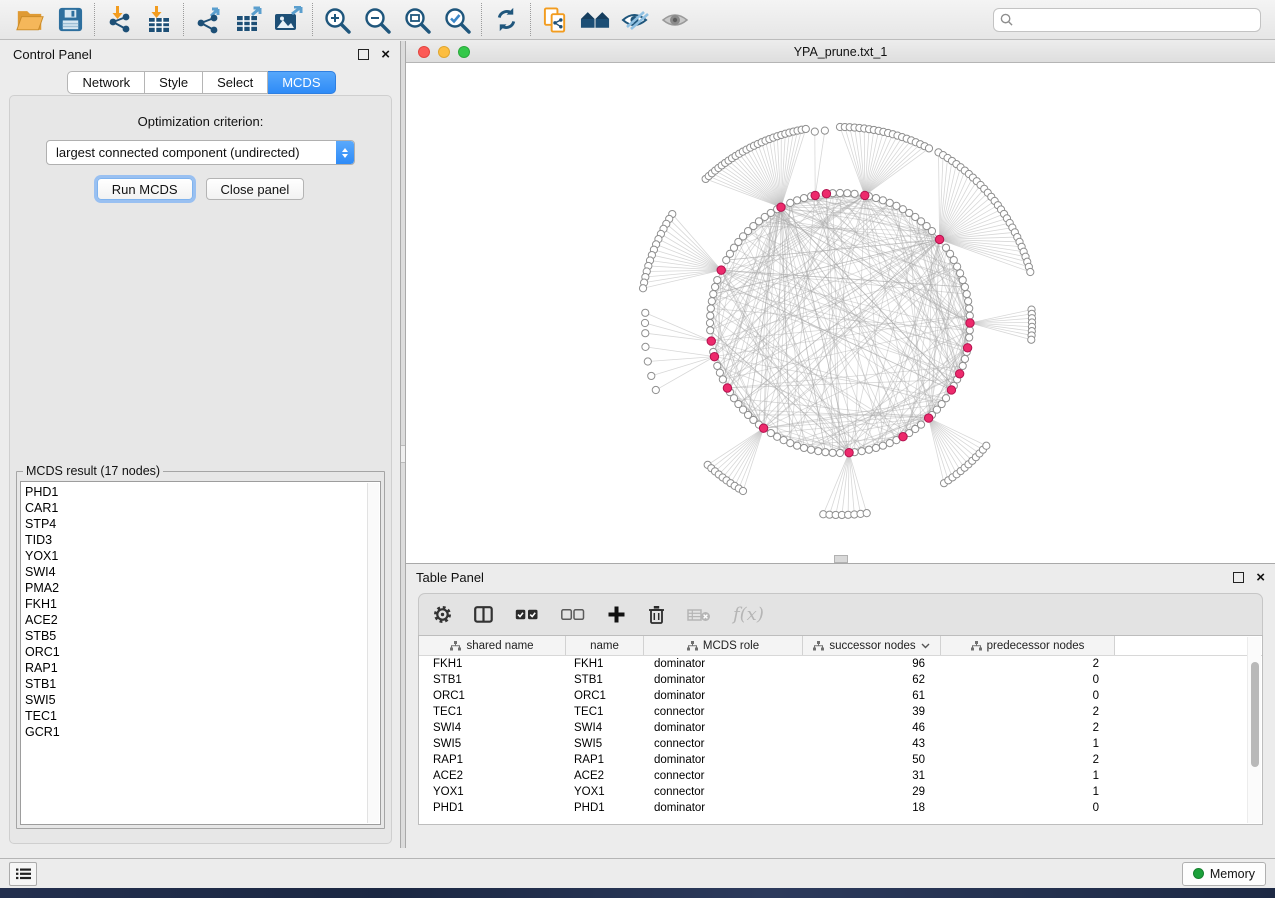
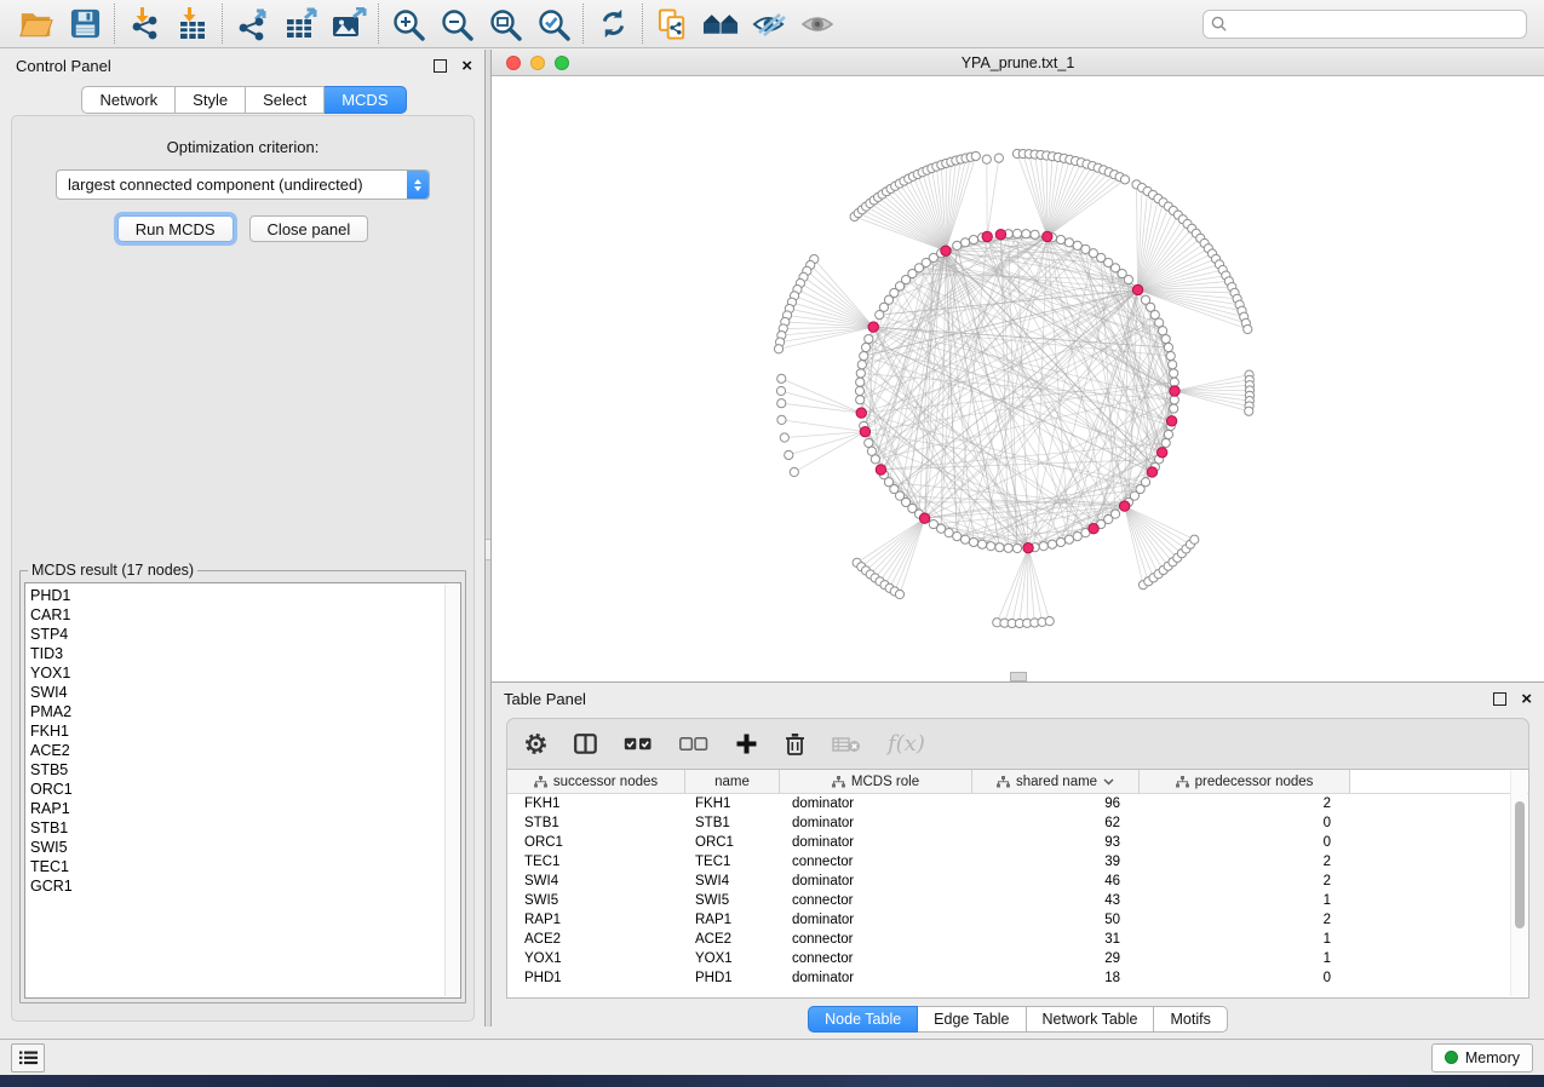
  Control Panel
  ×
  Network
  Style
  Select
  MCDS
  Optimization criterion:
  largest connected component (undirected)
  Run MCDS
  Close panel
  MCDS result (17 nodes)
  PHD1
  CAR1
  STP4
  TID3
  YOX1
  SWI4
  PMA2
  FKH1
  ACE2
  STB5
  ORC1
  RAP1
  STB1
  SWI5
  TEC1
  GCR1
  YPA_prune.txt_1
  Table Panel
  ×
  f(x)
- shared name
+ successor nodes
  name
  MCDS role
- successor nodes
+ shared name
  predecessor nodes
  FKH1
  FKH1
  dominator
  96
  2
  STB1
  STB1
  dominator
  62
  0
  ORC1
  ORC1
  dominator
- 61
+ 93
  0
  TEC1
  TEC1
  connector
  39
  2
  SWI4
  SWI4
  dominator
  46
  2
  SWI5
  SWI5
  connector
  43
  1
  RAP1
  RAP1
  dominator
  50
  2
  ACE2
  ACE2
  connector
  31
  1
  YOX1
  YOX1
  connector
  29
  1
  PHD1
  PHD1
  dominator
  18
  0
+ Node Table
+ Edge Table
+ Network Table
+ Motifs
  Memory
